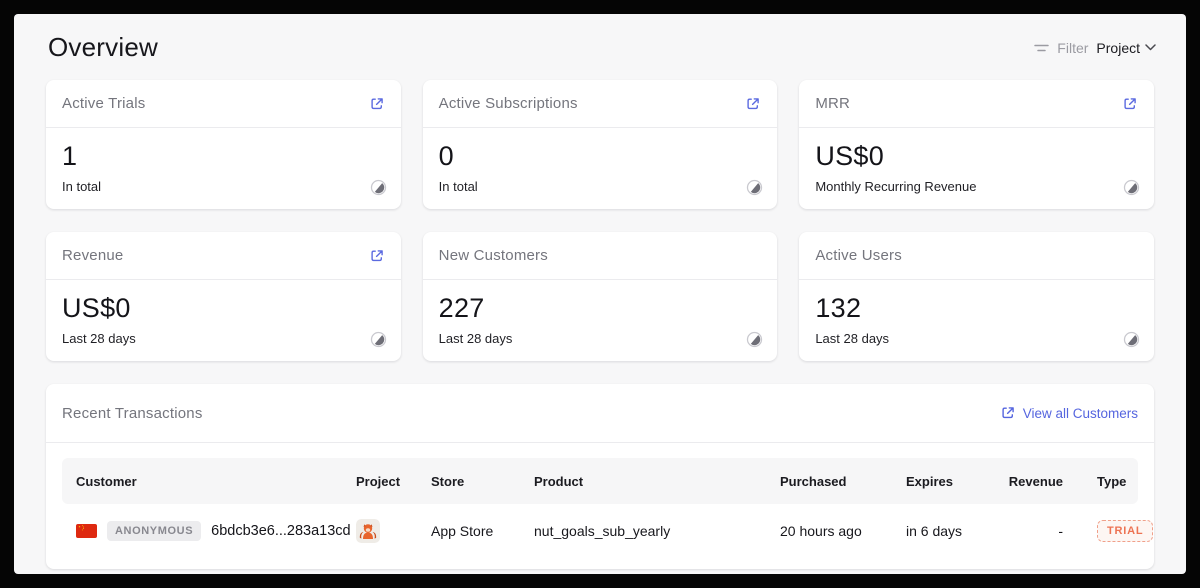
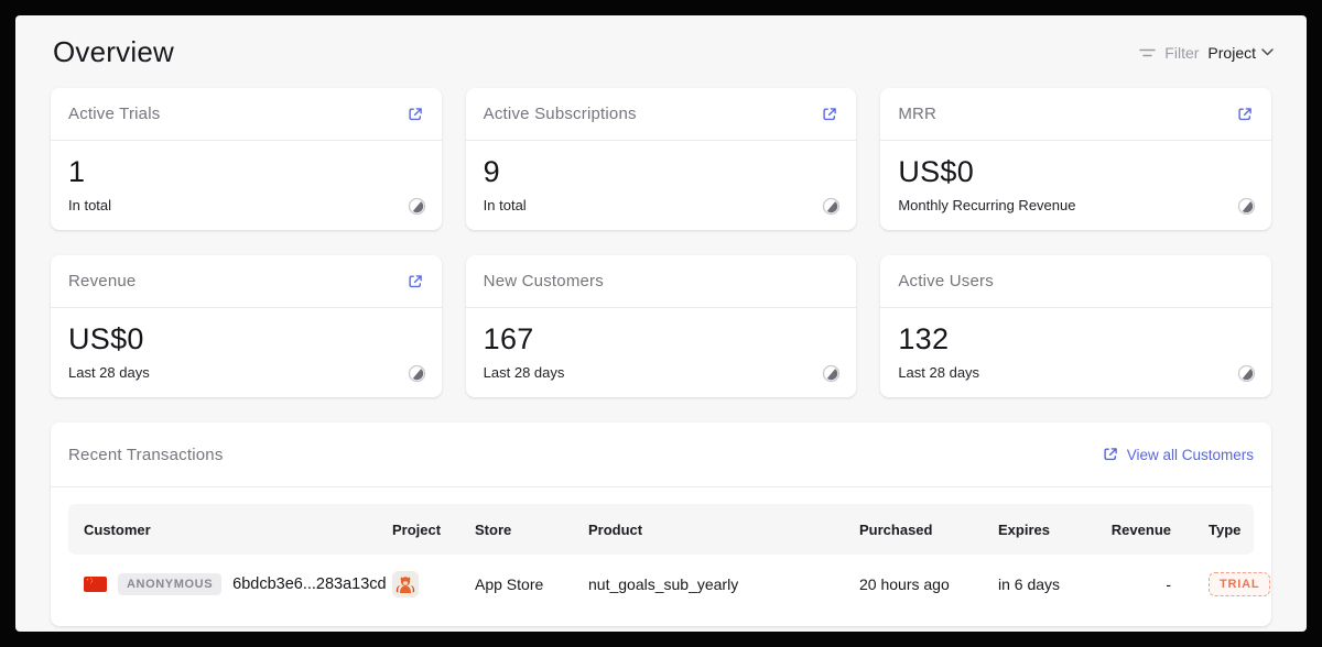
  Overview
  Filter
  Project
  Active Trials
  1
  In total
  Active Subscriptions
- 0
+ 9
  In total
  MRR
  US$0
  Monthly Recurring Revenue
  Revenue
  US$0
  Last 28 days
  New Customers
- 227
+ 167
  Last 28 days
  Active Users
  132
  Last 28 days
  Recent Transactions
  View all Customers
  Customer
  Project
  Store
  Product
  Purchased
  Expires
  Revenue
  Type
  ANONYMOUS
  6bdcb3e6...283a13cd
  App Store
  nut_goals_sub_yearly
  20 hours ago
  in 6 days
  -
  TRIAL
